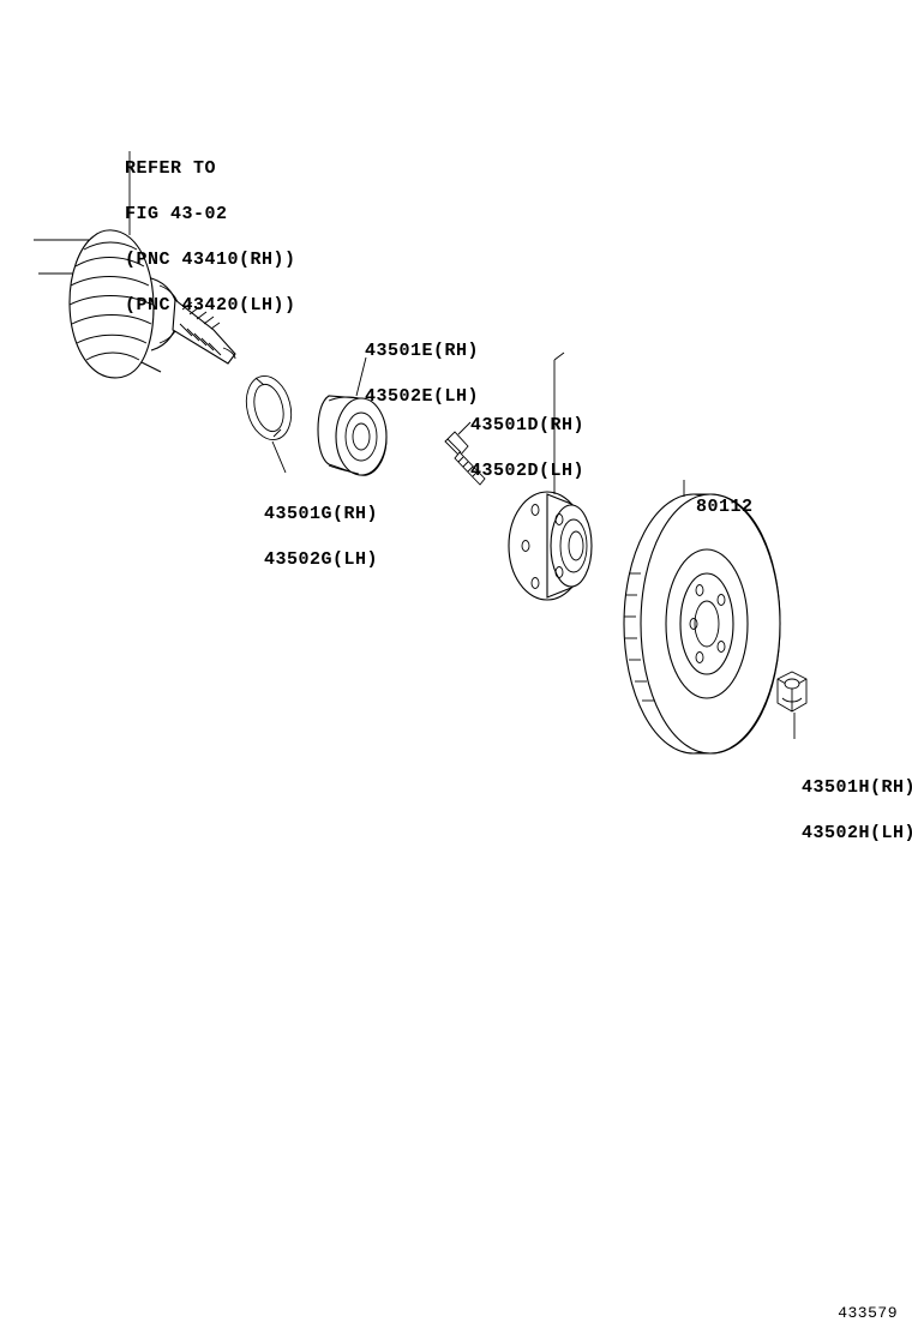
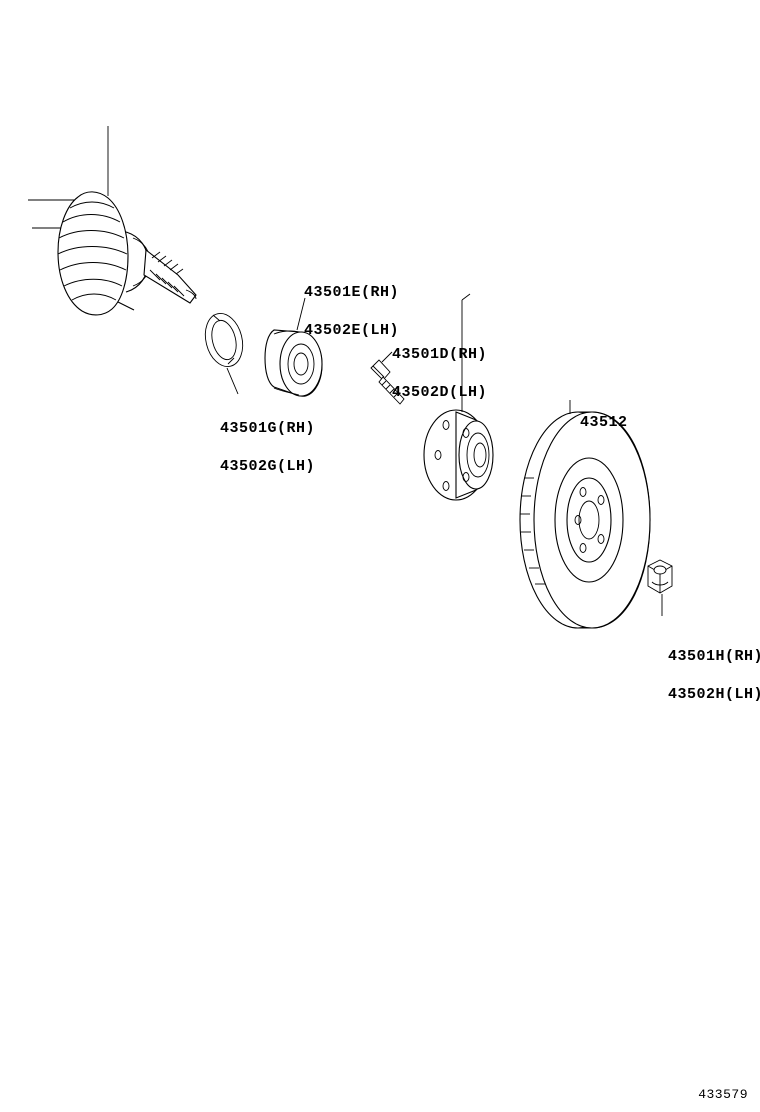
- REFER TO
- FIG 43-02
- (PNC 43410(RH))
- (PNC 43420(LH))
  43501G(RH)
  43502G(LH)
  43501E(RH)
  43502E(LH)
  43501D(RH)
  43502D(LH)
- 80112
+ 43512
  43501H(RH)
  43502H(LH)
  433579
